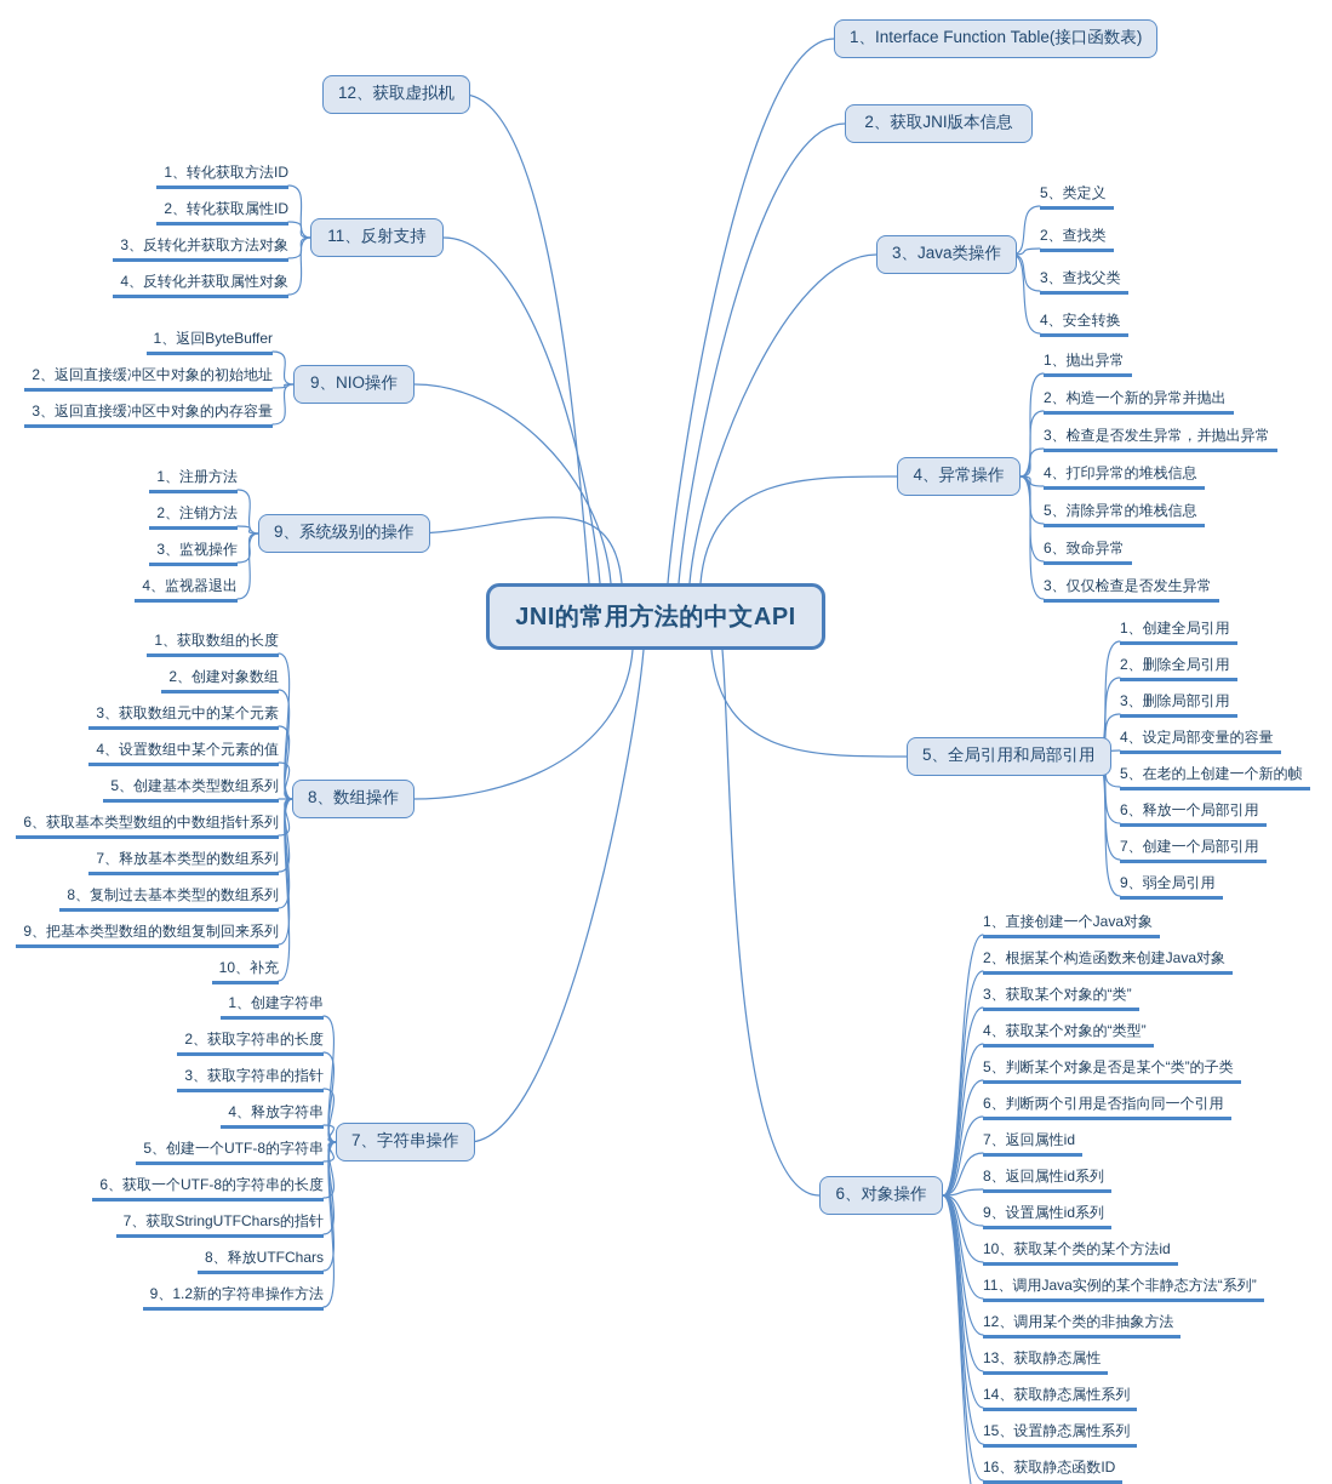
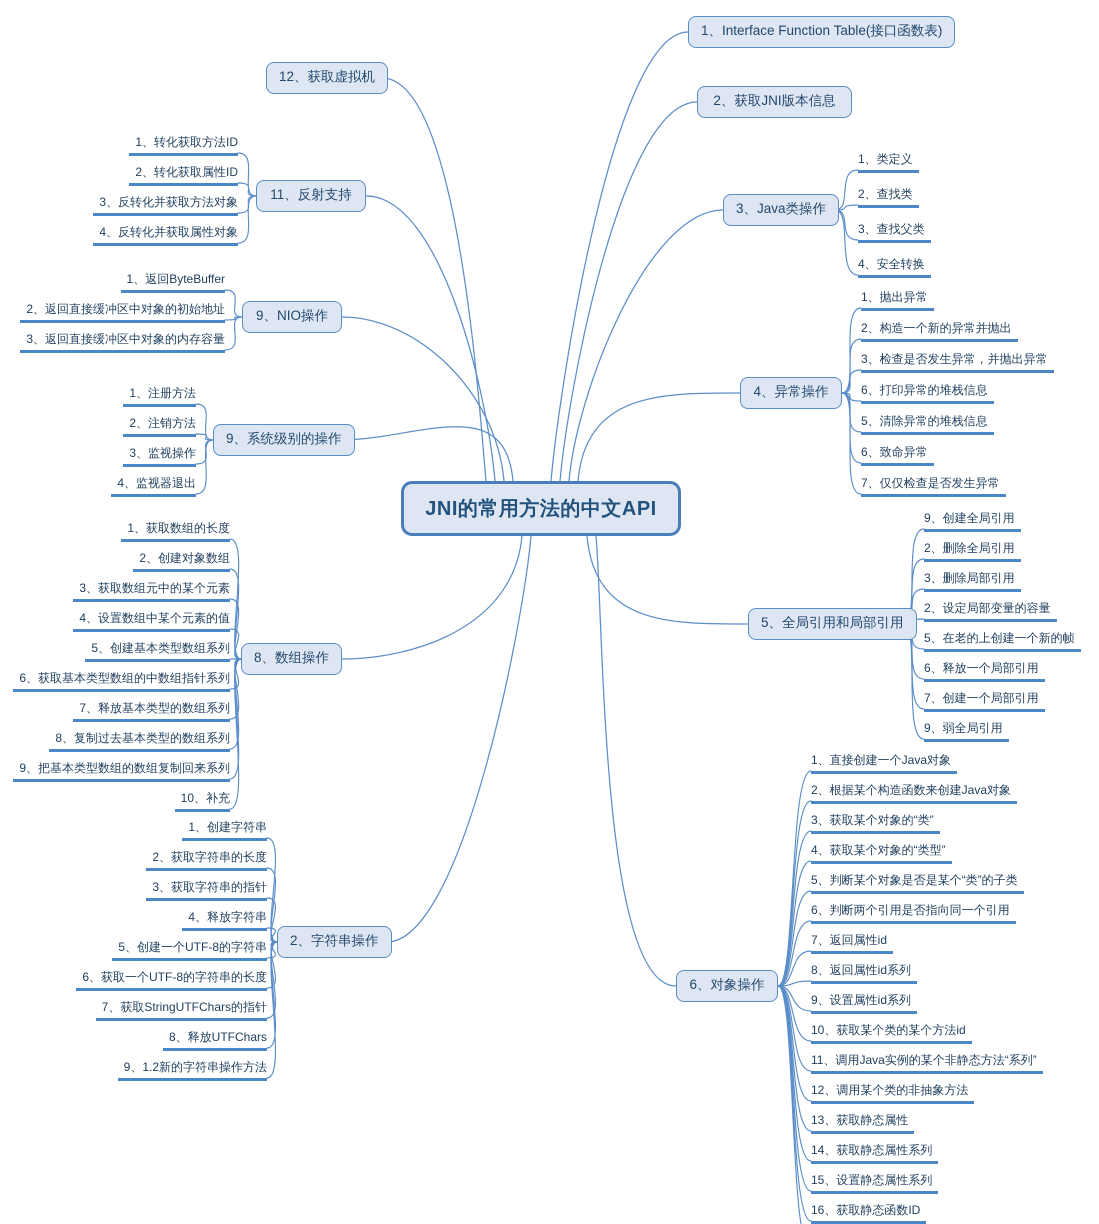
  JNI的常用方法的中文API
  1、Interface Function Table(接口函数表)
  2、获取JNI版本信息
  3、Java类操作
- 5、类定义
+ 1、类定义
  2、查找类
  3、查找父类
  4、安全转换
  4、异常操作
  1、抛出异常
  2、构造一个新的异常并抛出
  3、检查是否发生异常，并抛出异常
- 4、打印异常的堆栈信息
+ 6、打印异常的堆栈信息
  5、清除异常的堆栈信息
  6、致命异常
- 3、仅仅检查是否发生异常
+ 7、仅仅检查是否发生异常
  5、全局引用和局部引用
- 1、创建全局引用
+ 9、创建全局引用
  2、删除全局引用
  3、删除局部引用
- 4、设定局部变量的容量
+ 2、设定局部变量的容量
  5、在老的上创建一个新的帧
  6、释放一个局部引用
  7、创建一个局部引用
  9、弱全局引用
  6、对象操作
  1、直接创建一个Java对象
  2、根据某个构造函数来创建Java对象
  3、获取某个对象的“类”
  4、获取某个对象的“类型”
  5、判断某个对象是否是某个“类”的子类
  6、判断两个引用是否指向同一个引用
  7、返回属性id
  8、返回属性id系列
  9、设置属性id系列
  10、获取某个类的某个方法id
  11、调用Java实例的某个非静态方法“系列”
  12、调用某个类的非抽象方法
  13、获取静态属性
  14、获取静态属性系列
  15、设置静态属性系列
  16、获取静态函数ID
- 7、字符串操作
+ 2、字符串操作
  1、创建字符串
  2、获取字符串的长度
  3、获取字符串的指针
  4、释放字符串
  5、创建一个UTF-8的字符串
  6、获取一个UTF-8的字符串的长度
  7、获取StringUTFChars的指针
  8、释放UTFChars
  9、1.2新的字符串操作方法
  8、数组操作
  1、获取数组的长度
  2、创建对象数组
  3、获取数组元中的某个元素
  4、设置数组中某个元素的值
  5、创建基本类型数组系列
  6、获取基本类型数组的中数组指针系列
  7、释放基本类型的数组系列
  8、复制过去基本类型的数组系列
  9、把基本类型数组的数组复制回来系列
  10、补充
  9、系统级别的操作
  1、注册方法
  2、注销方法
  3、监视操作
  4、监视器退出
  9、NIO操作
  1、返回ByteBuffer
  2、返回直接缓冲区中对象的初始地址
  3、返回直接缓冲区中对象的内存容量
  11、反射支持
  1、转化获取方法ID
  2、转化获取属性ID
  3、反转化并获取方法对象
  4、反转化并获取属性对象
  12、获取虚拟机
